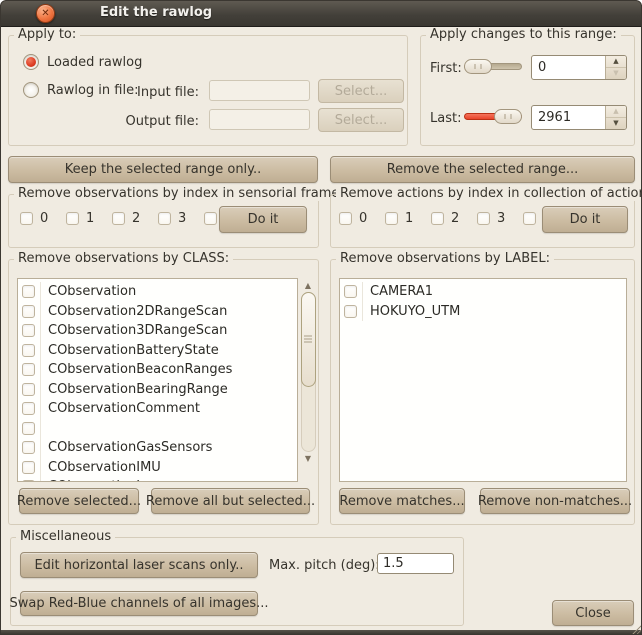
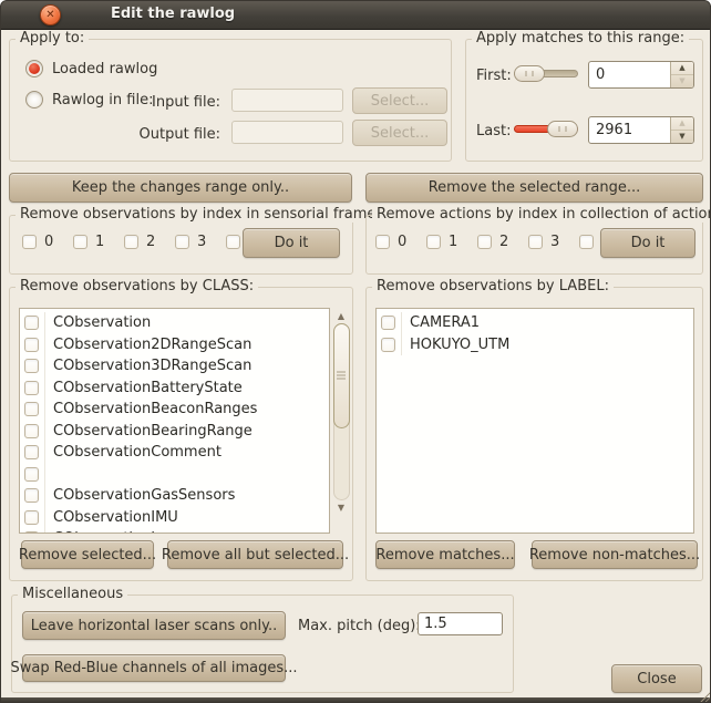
  ✕
  Edit the rawlog
  Apply to:
  Loaded rawlog
  Rawlog in file:
  Input file:
  Select...
  Output file:
  Select...
- Apply changes to this range:
+ Apply matches to this range:
  First:
  0
  ▲
  ▼
  Last:
  2961
  ▲
  ▼
- Keep the selected range only..
+ Keep the changes range only..
  Remove the selected range...
  Remove observations by index in sensorial fram
  0
  1
  2
  3
  Do it
  Remove actions by index in collection of actio
  0
  1
  2
  3
  Do it
  Remove observations by CLASS:
  CObservation
  CObservation2DRangeScan
  CObservation3DRangeScan
  CObservationBatteryState
  CObservationBeaconRanges
  CObservationBearingRange
  CObservationComment
  CObservationGasSensors
  CObservationIMU
  ▲
  ▼
  Remove selected..
  Remove all but selected..
  Remove observations by LABEL:
  CAMERA1
  HOKUYO_UTM
  Remove matches...
  Remove non-matches..
  Miscellaneous
- Edit horizontal laser scans only..
+ Leave horizontal laser scans only..
  Max. pitch (deg)
  1.5
  wap Red-Blue channels of all images
  Close
